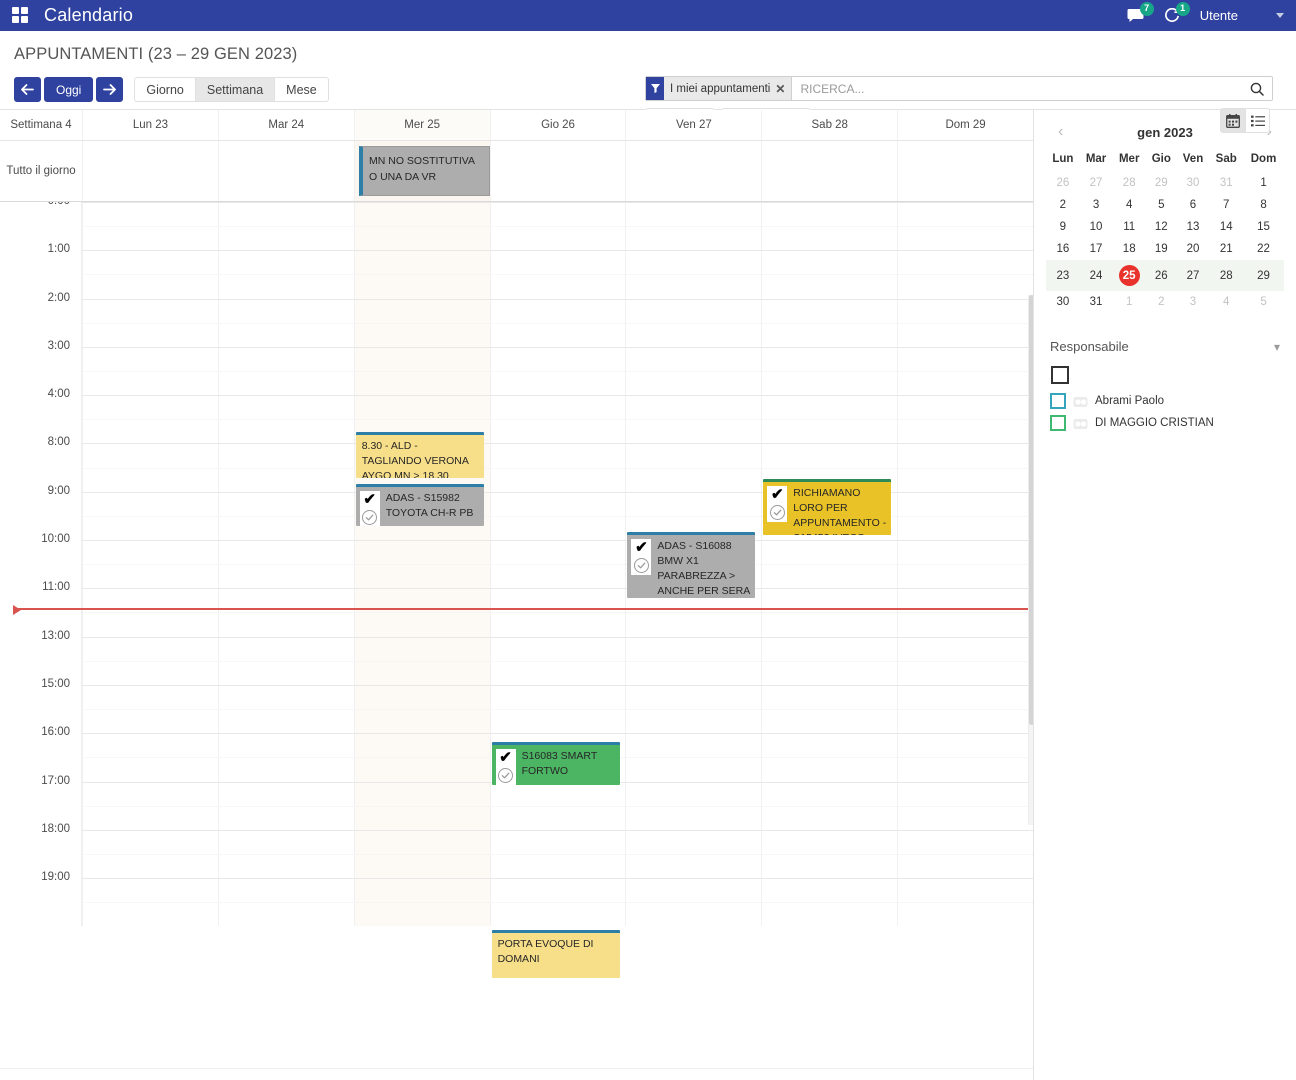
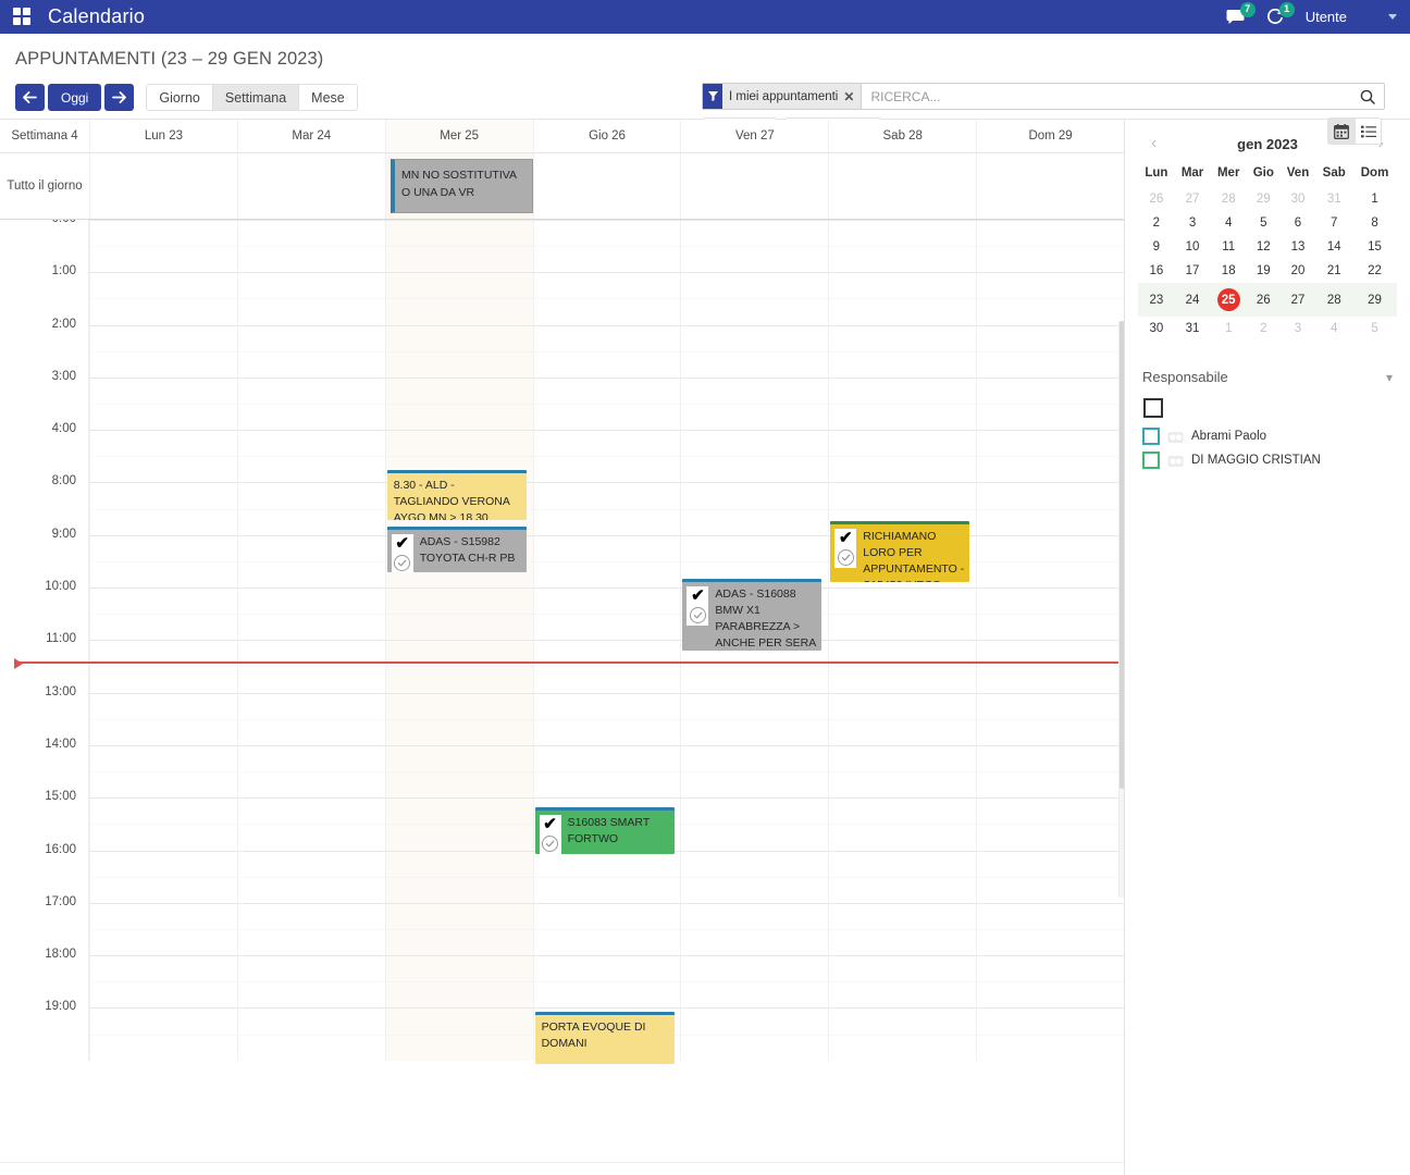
  Calendario
  7
  1
  Utente
  APPUNTAMENTI (23 – 29 GEN 2023)
  Oggi
  Giorno
  Settimana
  Mese
  I miei appuntamenti
  ✕
  RICERCA...
  Settimana 4
  Lun 23
  Mar 24
  Mer 25
  Gio 26
  Ven 27
  Sab 28
  Dom 29
  Tutto il giorno
  MN NO SOSTITUTIVA O UNA DA VR
  1:00
  2:00
  3:00
  4:00
  8:00
  9:00
  10:00
  11:00
  13:00
+ 14:00
  15:00
  16:00
  17:00
  18:00
  19:00
  8.30 - ALD - TAGLIANDO VERONA AYGO MN > 18.30
  ✔
  ADAS - S15982 TOYOTA CH-R PB
  ✔
  ADAS - S16088 BMW X1 PARABREZZA > ANCHE PER SERA
  ✔
  RICHIAMANO LORO PER APPUNTAMENTO -
  ✔
  S16083 SMART FORTWO
  PORTA EVOQUE DI DOMANI
  ‹
  gen 2023
  Lun	Mar	Mer	Gio	Ven	Sab	Dom
  26	27	28	29	30	31	1
  2	3	4	5	6	7	8
  9	10	11	12	13	14	15
  16	17	18	19	20	21	22
  23	24	25	26	27	28	29
  30	31	1	2	3	4	5
  Responsabile
  ▾
  Abrami Paolo
  DI MAGGIO CRISTIAN
